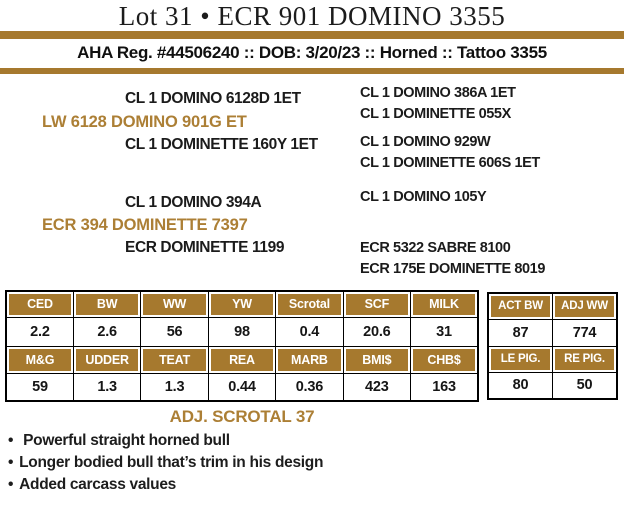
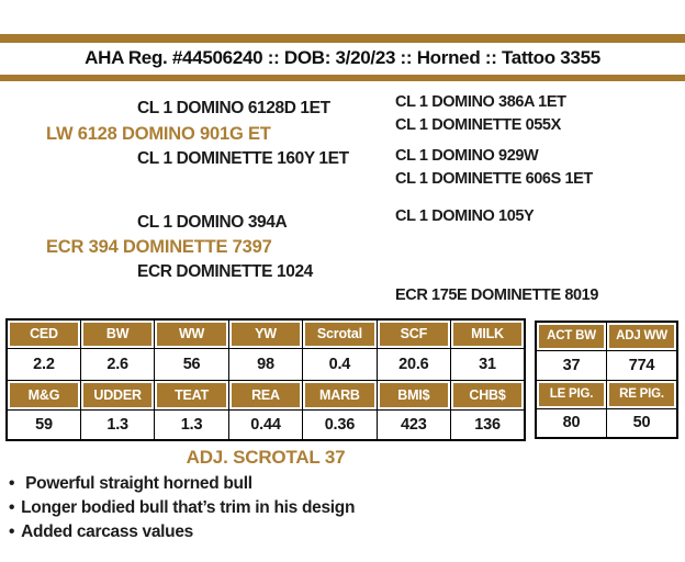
- Lot 31 • ECR 901 DOMINO 3355
  AHA Reg. #44506240 :: DOB: 3/20/23 :: Horned :: Tattoo 3355
  CL 1 DOMINO 6128D 1ET
  LW 6128 DOMINO 901G ET
  CL 1 DOMINETTE 160Y 1ET
  CL 1 DOMINO 386A 1ET
  CL 1 DOMINETTE 055X
  CL 1 DOMINO 929W
  CL 1 DOMINETTE 606S 1ET
  CL 1 DOMINO 394A
  ECR 394 DOMINETTE 7397
- ECR DOMINETTE 1199
+ ECR DOMINETTE 1024
  CL 1 DOMINO 105Y
- ECR 5322 SABRE 8100
  ECR 175E DOMINETTE 8019
  CED	BW	WW	YW	Scrotal	SCF	MILK
  2.2	2.6	56	98	0.4	20.6	31
  M&G	UDDER	TEAT	REA	MARB	BMI$	CHB$
- 59	1.3	1.3	0.44	0.36	423	163
+ 59	1.3	1.3	0.44	0.36	423	136
  ACT BW	ADJ WW
- 87	774
+ 37	774
  LE PIG.	RE PIG.
  80	50
  ADJ. SCROTAL 37
  • Powerful straight horned bull
  • Longer bodied bull that’s trim in his design
  • Added carcass values
